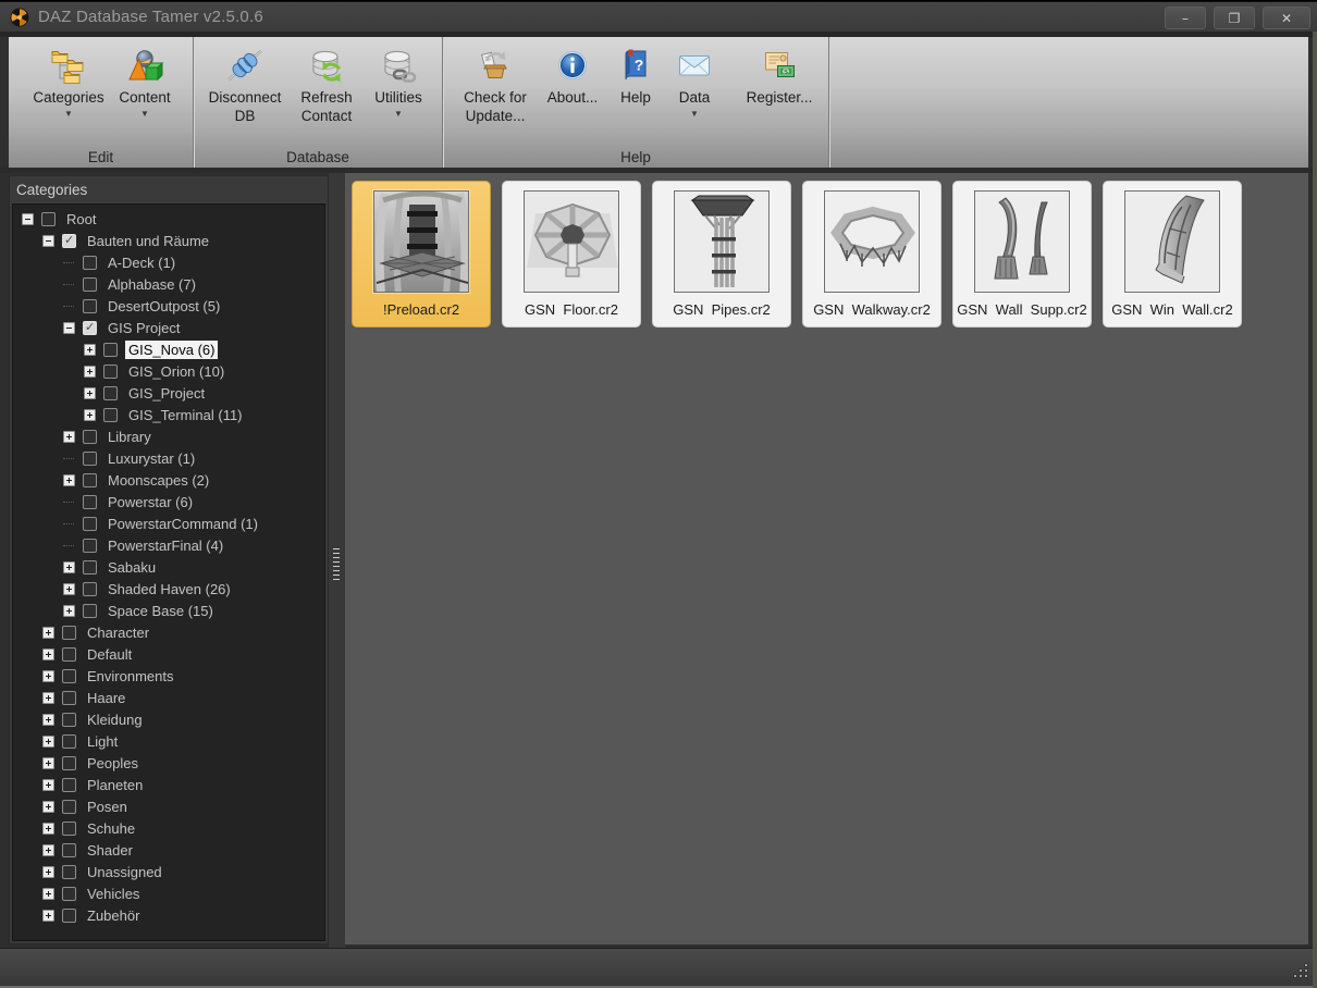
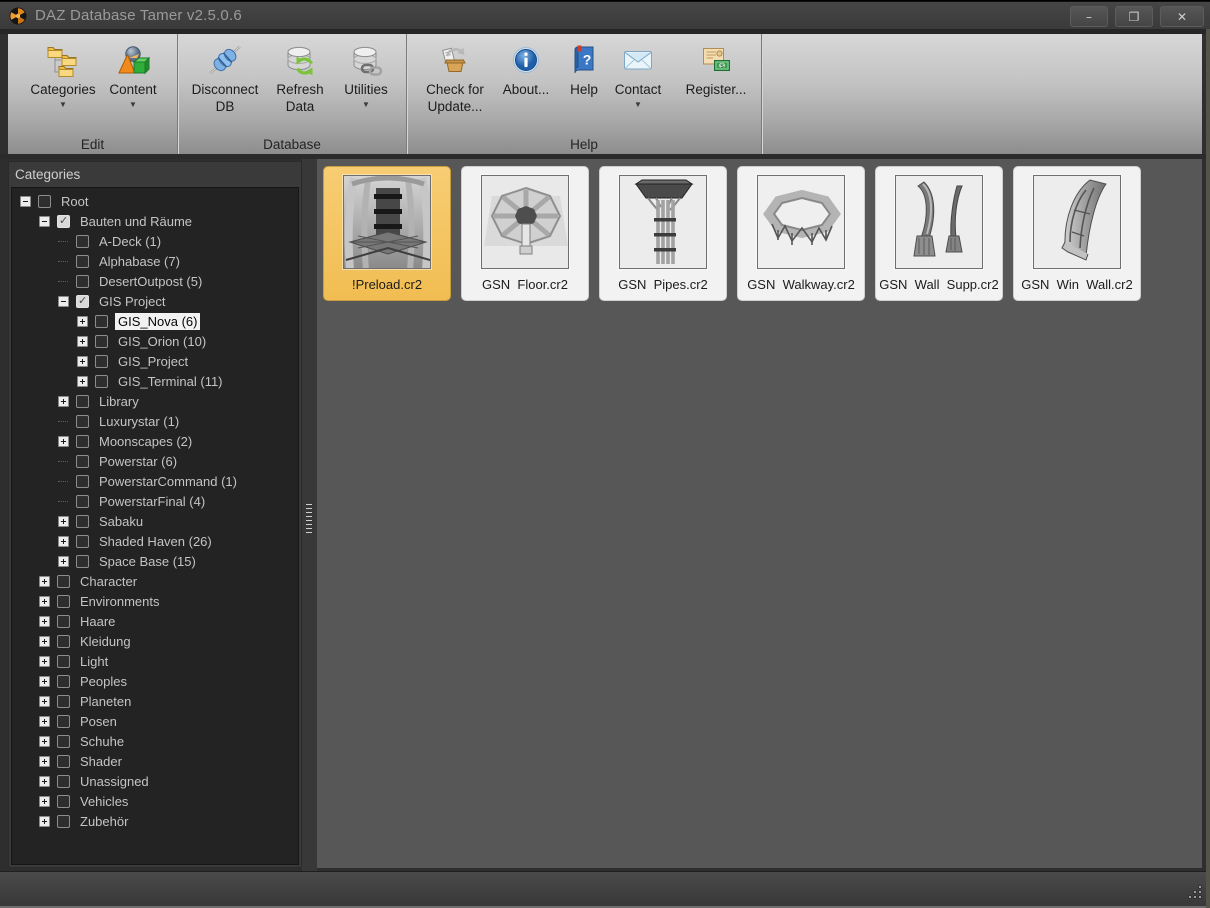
  DAZ Database Tamer v2.5.0.6
  –
  ❐
  ✕
  Categories
  ▼
  Content
  ▼
  Edit
  Disconnect
  DB
  Refresh
- Contact
+ Data
  Utilities
  ▼
  Database
  Check for
  Update...
  About...
  ?
  Help
- Data
+ Contact
  ▼
  Register...
  Help
  Categories
  Root
  Bauten und Räume
  A-Deck (1)
  Alphabase (7)
  DesertOutpost (5)
  GIS Project
  GIS_Nova (6)
  GIS_Orion (10)
  GIS_Project
  GIS_Terminal (11)
  Library
  Luxurystar (1)
  Moonscapes (2)
  Powerstar (6)
  PowerstarCommand (1)
  PowerstarFinal (4)
  Sabaku
  Shaded Haven (26)
  Space Base (15)
  Character
- Default
  Environments
  Haare
  Kleidung
  Light
  Peoples
  Planeten
  Posen
  Schuhe
  Shader
  Unassigned
  Vehicles
  Zubehör
  !Preload.cr2
  GSN Floor.cr2
  GSN Pipes.cr2
  GSN Walkway.cr2
  GSN Wall Supp.cr2
  GSN Win Wall.cr2
